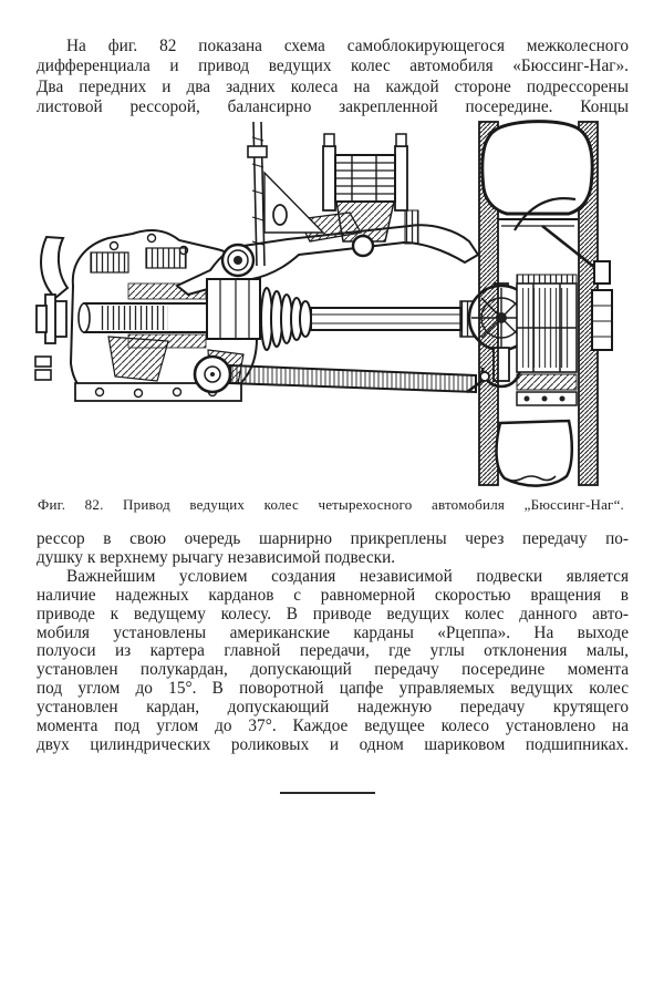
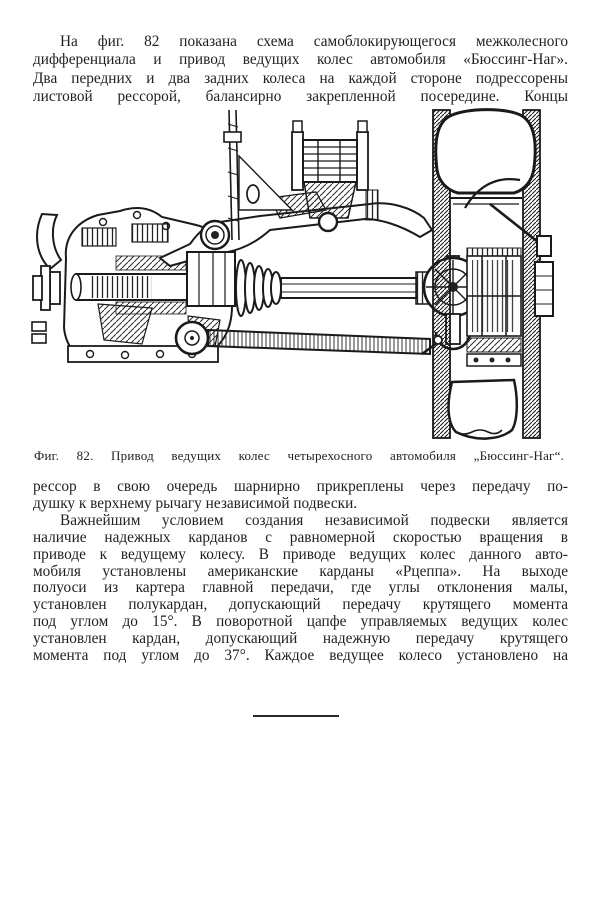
  На фиг. 82 показана схема самоблокирующегося межколесного
  дифференциала и привод ведущих колес автомобиля «Бюссинг-Наг».
  Два передних и два задних колеса на каждой стороне подрессорены
  листовой рессорой, балансирно закрепленной посередине. Концы
  Фиг. 82. Привод ведущих колес четырехосного автомобиля „Бюссинг-Наг“.
  рессор в свою очередь шарнирно прикреплены через передачу по-
  душку к верхнему рычагу независимой подвески.
  Важнейшим условием создания независимой подвески является
  наличие надежных карданов с равномерной скоростью вращения в
  приводе к ведущему колесу. В приводе ведущих колес данного авто-
  мобиля установлены американские карданы «Рцеппа». На выходе
  полуоси из картера главной передачи, где углы отклонения малы,
- установлен полукардан, допускающий передачу посередине момента
+ установлен полукардан, допускающий передачу крутящего момента
  под углом до 15°. В поворотной цапфе управляемых ведущих колес
  установлен кардан, допускающий надежную передачу крутящего
  момента под углом до 37°. Каждое ведущее колесо установлено на
- двух цилиндрических роликовых и одном шариковом подшипниках.
